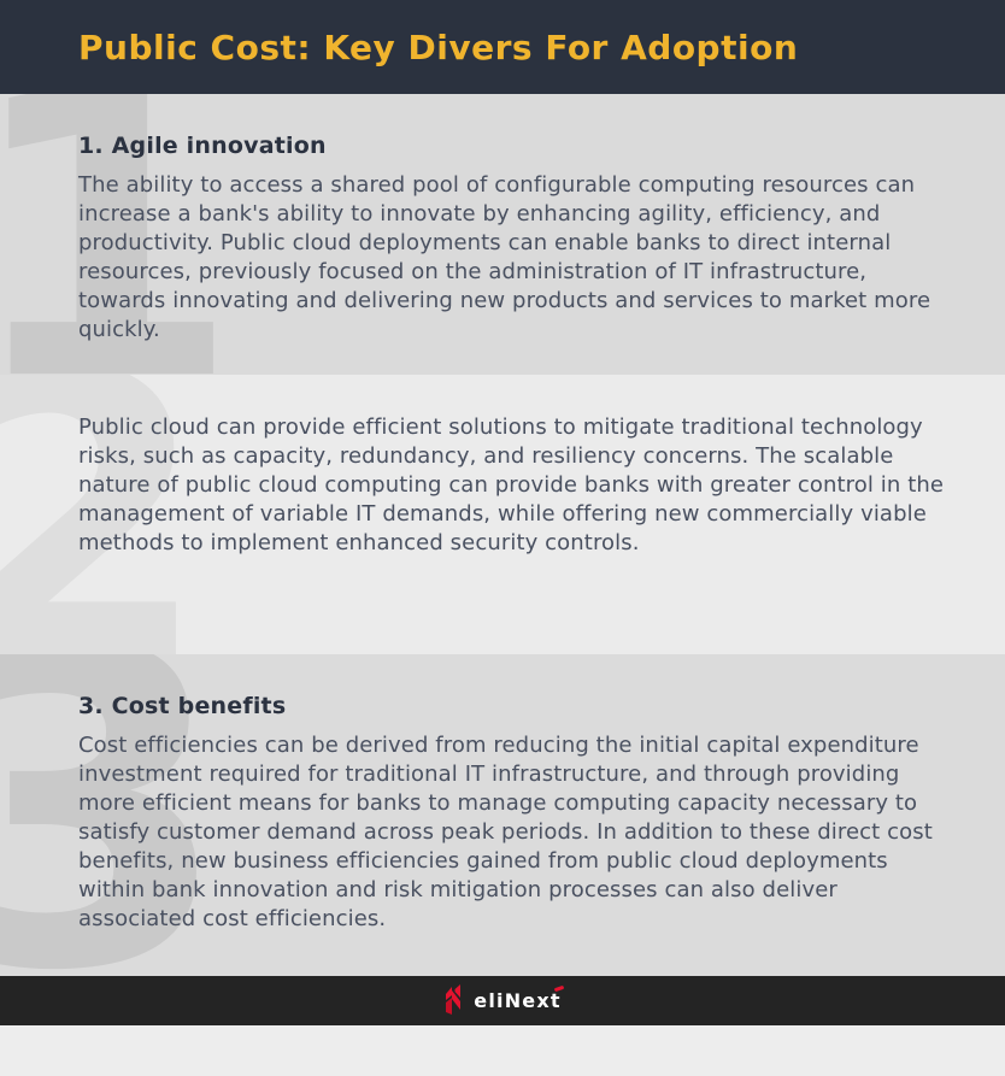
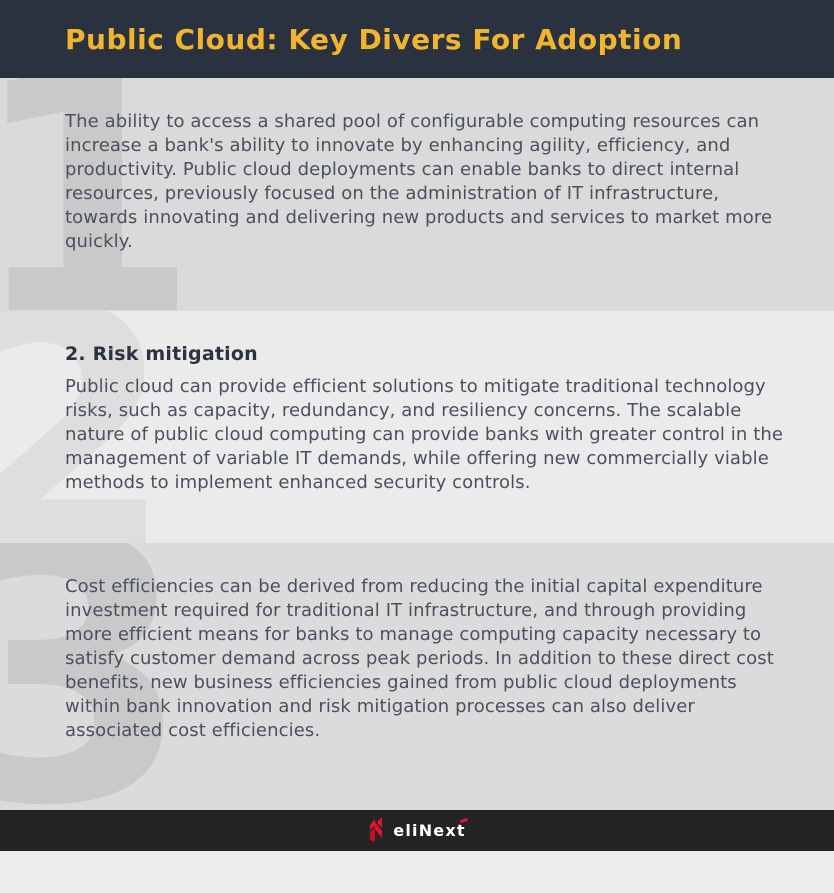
- Public Cost: Key Divers For Adoption
+ Public Cloud: Key Divers For Adoption
  1
- 1. Agile innovation
  The ability to access a shared pool of configurable computing resources can increase a bank's ability to innovate by enhancing agility, efficiency, and productivity. Public cloud deployments can enable banks to direct internal resources, previously focused on the administration of IT infrastructure, towards innovating and delivering new products and services to market more quickly.
  2
+ 2. Risk mitigation
  Public cloud can provide efficient solutions to mitigate traditional technology risks, such as capacity, redundancy, and resiliency concerns. The scalable nature of public cloud computing can provide banks with greater control in the management of variable IT demands, while offering new commercially viable methods to implement enhanced security controls.
  3
- 3. Cost benefits
  Cost efficiencies can be derived from reducing the initial capital expenditure investment required for traditional IT infrastructure, and through providing more efficient means for banks to manage computing capacity necessary to satisfy customer demand across peak periods. In addition to these direct cost benefits, new business efficiencies gained from public cloud deployments within bank innovation and risk mitigation processes can also deliver associated cost efficiencies.
  eliNext
